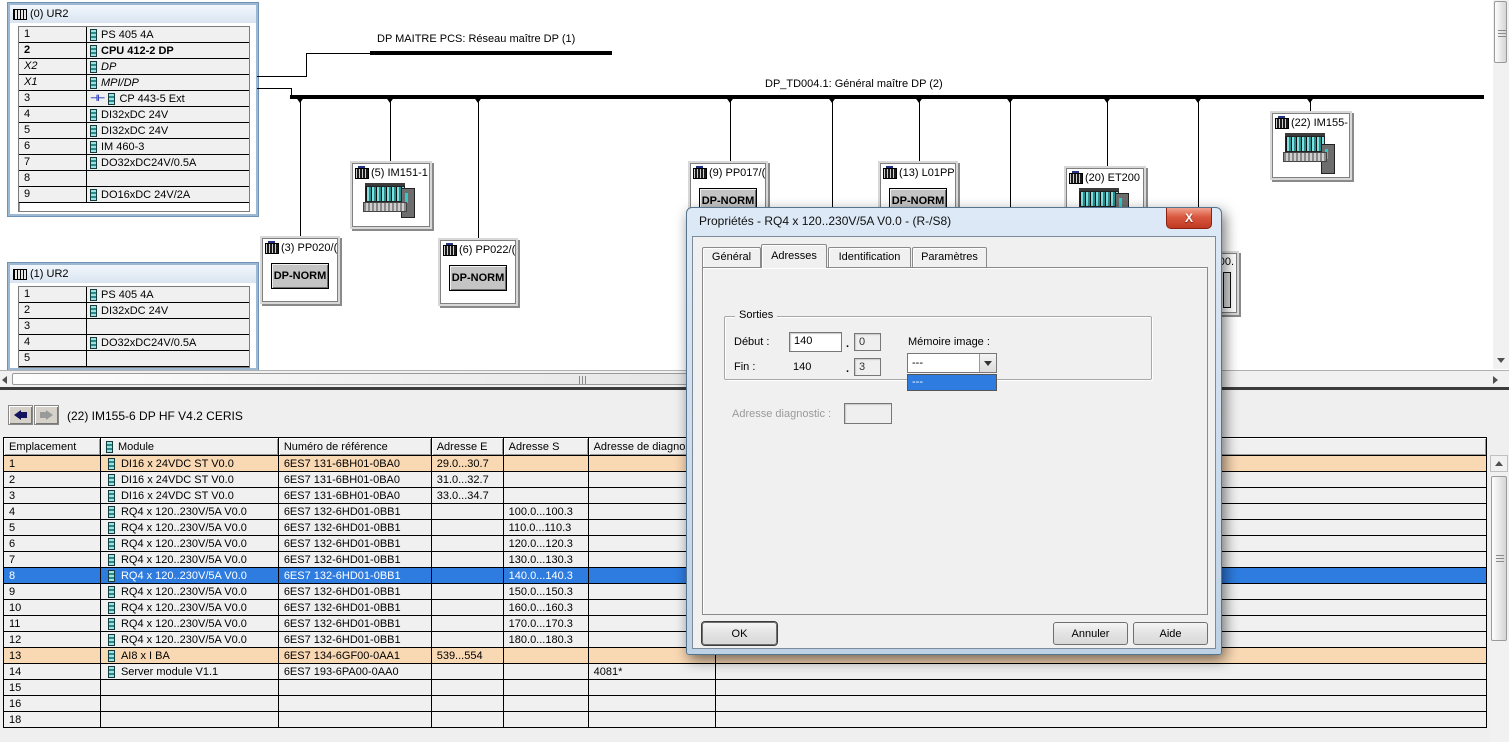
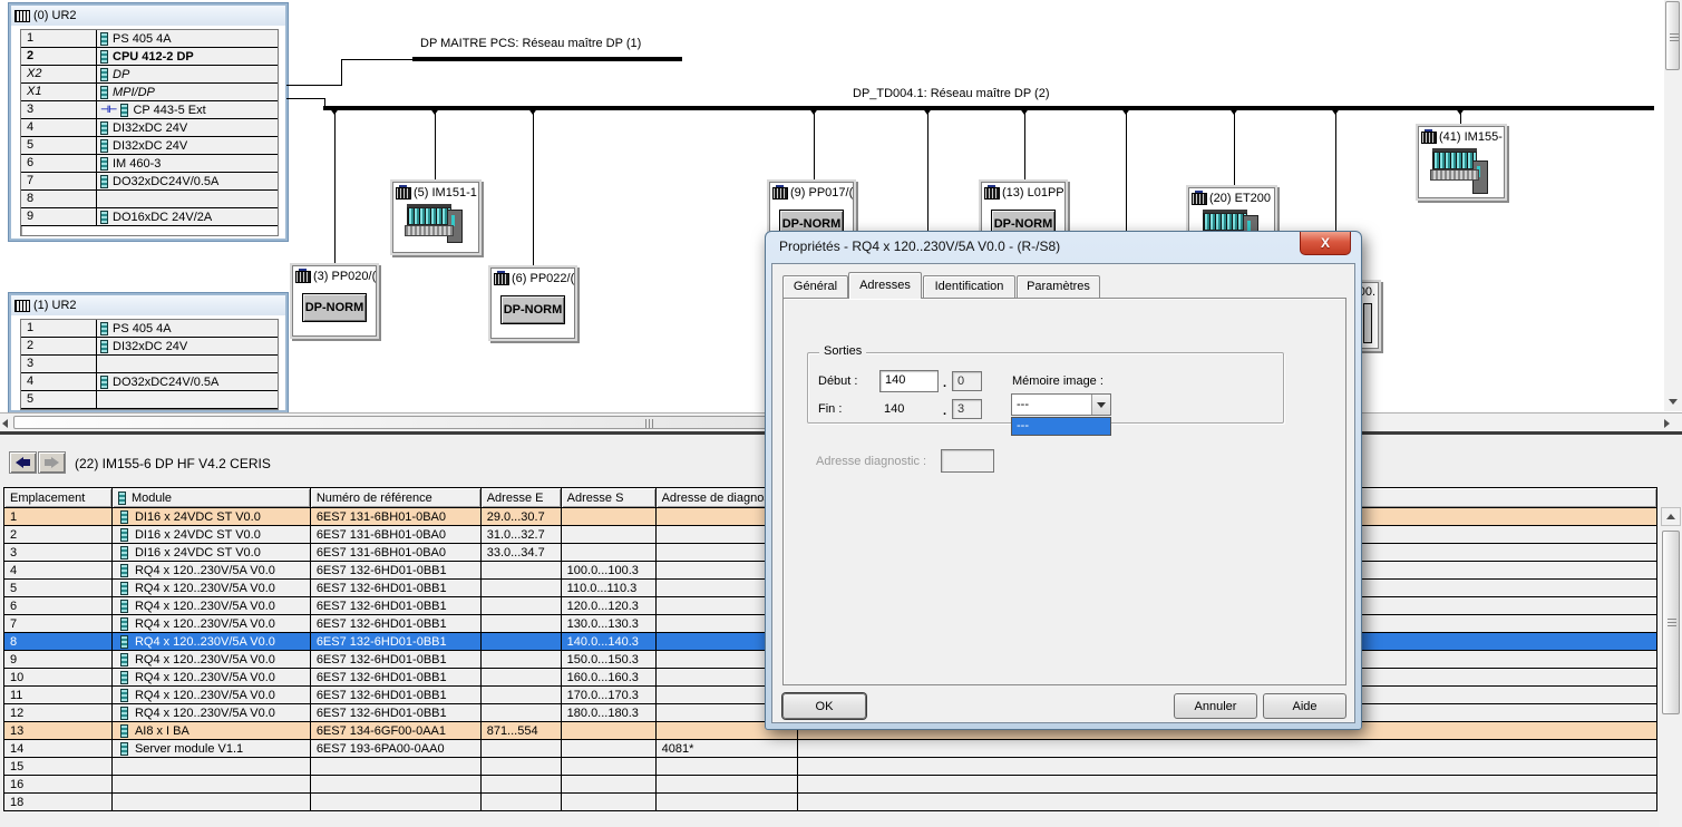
  (0) UR2
  1
  PS 405 4A
  2
  CPU 412-2 DP
  X2
  DP
  X1
  MPI/DP
  3
  ⊣⊢
  CP 443-5 Ext
  4
  DI32xDC 24V
  5
  DI32xDC 24V
  6
  IM 460-3
  7
  DO32xDC24V/0.5A
  8
  9
  DO16xDC 24V/2A
  (1) UR2
  1
  PS 405 4A
  2
  DI32xDC 24V
  3
  4
  DO32xDC24V/0.5A
  5
  DP MAITRE PCS: Réseau maître DP (1)
- DP_TD004.1: Général maître DP (2)
+ DP_TD004.1: Réseau maître DP (2)
  (3) PP020/(
  DP-NORM
  (5) IM151-1
  (6) PP022/(
  DP-NORM
  (9) PP017/(
  DP-NORM
  (13) L01PP
  DP-NORM
  (20) ET200
- (22) IM155-
+ (41) IM155-
  (22) IM155-6 DP HF V4.2 CERIS
  Emplacement
  Module
  Numéro de référence
  Adresse E
  Adresse S
  Adresse de diagno
  1
  DI16 x 24VDC ST V0.0
  6ES7 131-6BH01-0BA0
  29.0...30.7
  2
  DI16 x 24VDC ST V0.0
  6ES7 131-6BH01-0BA0
  31.0...32.7
  3
  DI16 x 24VDC ST V0.0
  6ES7 131-6BH01-0BA0
  33.0...34.7
  4
  RQ4 x 120..230V/5A V0.0
  6ES7 132-6HD01-0BB1
  100.0...100.3
  5
  RQ4 x 120..230V/5A V0.0
  6ES7 132-6HD01-0BB1
  110.0...110.3
  6
  RQ4 x 120..230V/5A V0.0
  6ES7 132-6HD01-0BB1
  120.0...120.3
  7
  RQ4 x 120..230V/5A V0.0
  6ES7 132-6HD01-0BB1
  130.0...130.3
  8
  RQ4 x 120..230V/5A V0.0
  6ES7 132-6HD01-0BB1
  140.0...140.3
  9
  RQ4 x 120..230V/5A V0.0
  6ES7 132-6HD01-0BB1
  150.0...150.3
  10
  RQ4 x 120..230V/5A V0.0
  6ES7 132-6HD01-0BB1
  160.0...160.3
  11
  RQ4 x 120..230V/5A V0.0
  6ES7 132-6HD01-0BB1
  170.0...170.3
  12
  RQ4 x 120..230V/5A V0.0
  6ES7 132-6HD01-0BB1
  180.0...180.3
  13
  AI8 x I BA
  6ES7 134-6GF00-0AA1
- 539...554
+ 871...554
  14
  Server module V1.1
  6ES7 193-6PA00-0AA0
  4081*
  15
  16
  18
  Propriétés - RQ4 x 120..230V/5A V0.0 - (R-/S8)
  X
  Général
  Adresses
  Identification
  Paramètres
  Sorties
  Début :
  140
  .
  0
  Fin :
  140
  .
  3
  Mémoire image :
  ---
  ---
  Adresse diagnostic :
  OK
  Annuler
  Aide
